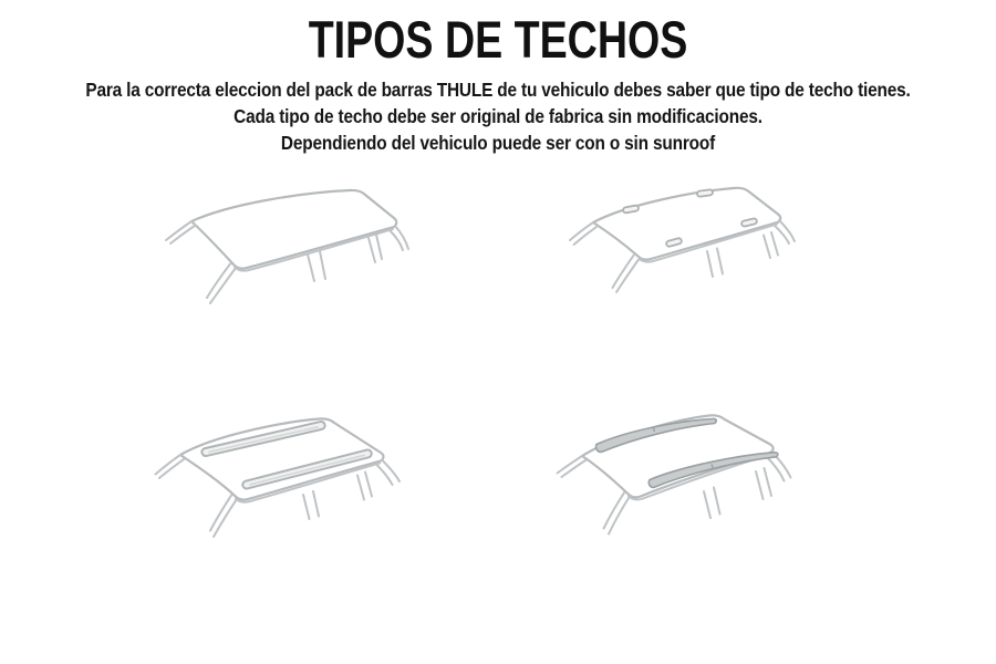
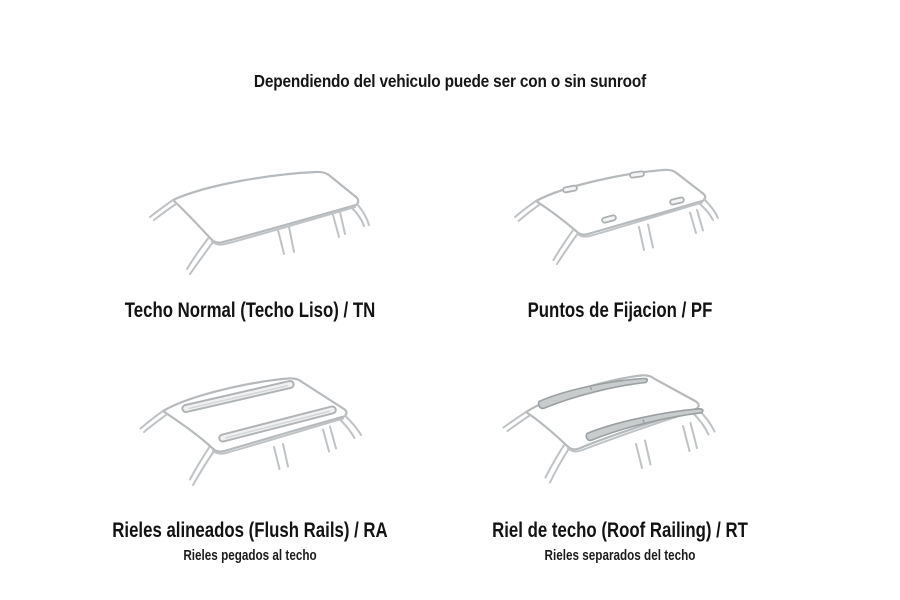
- TIPOS DE TECHOS
- Para la correcta eleccion del pack de barras THULE de tu vehiculo debes saber que tipo de techo tienes.
- Cada tipo de techo debe ser original de fabrica sin modificaciones.
  Dependiendo del vehiculo puede ser con o sin sunroof
+ Techo Normal (Techo Liso) / TN
+ Puntos de Fijacion / PF
+ Rieles alineados (Flush Rails) / RA
+ Rieles pegados al techo
+ Riel de techo (Roof Railing) / RT
+ Rieles separados del techo
